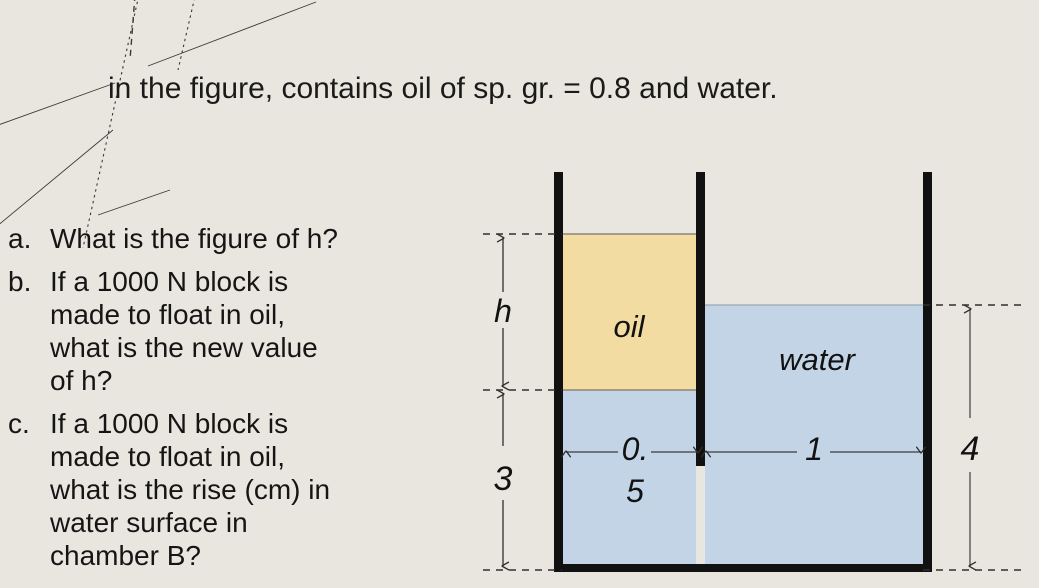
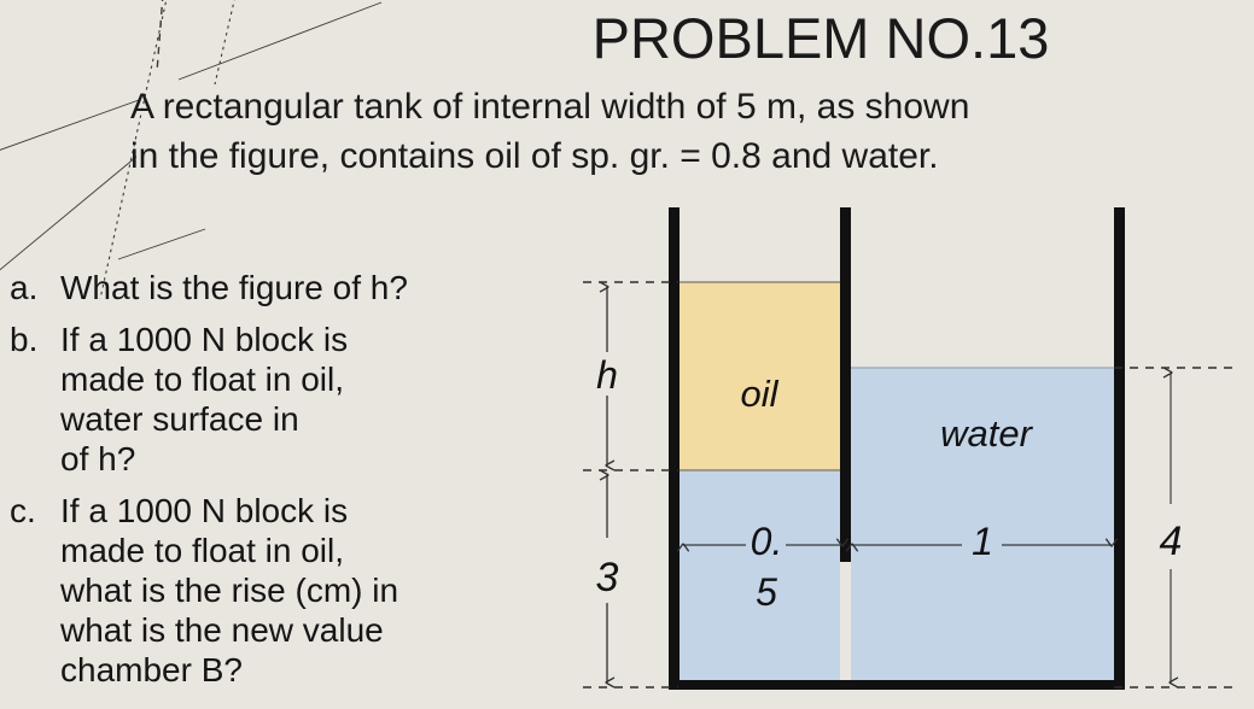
+ PROBLEM NO.13
+ A rectangular tank of internal width of 5 m, as shown
  in the figure, contains oil of sp. gr. = 0.8 and water.
  a.
  What is the figure of h?
  b.
  If a 1000 N block is
  made to float in oil,
- what is the new value
+ water surface in
  of h?
  c.
  If a 1000 N block is
  made to float in oil,
  what is the rise (cm) in
- water surface in
+ what is the new value
  chamber B?
  h
  3
  4
  0.
  5
  1
  oil
  water
